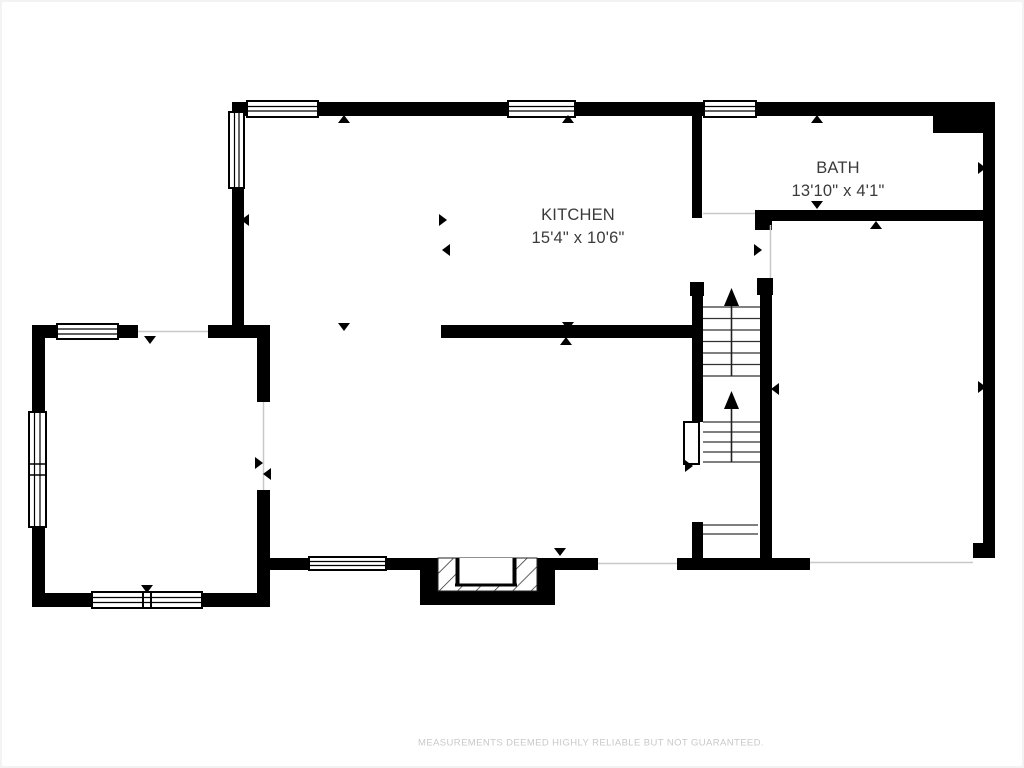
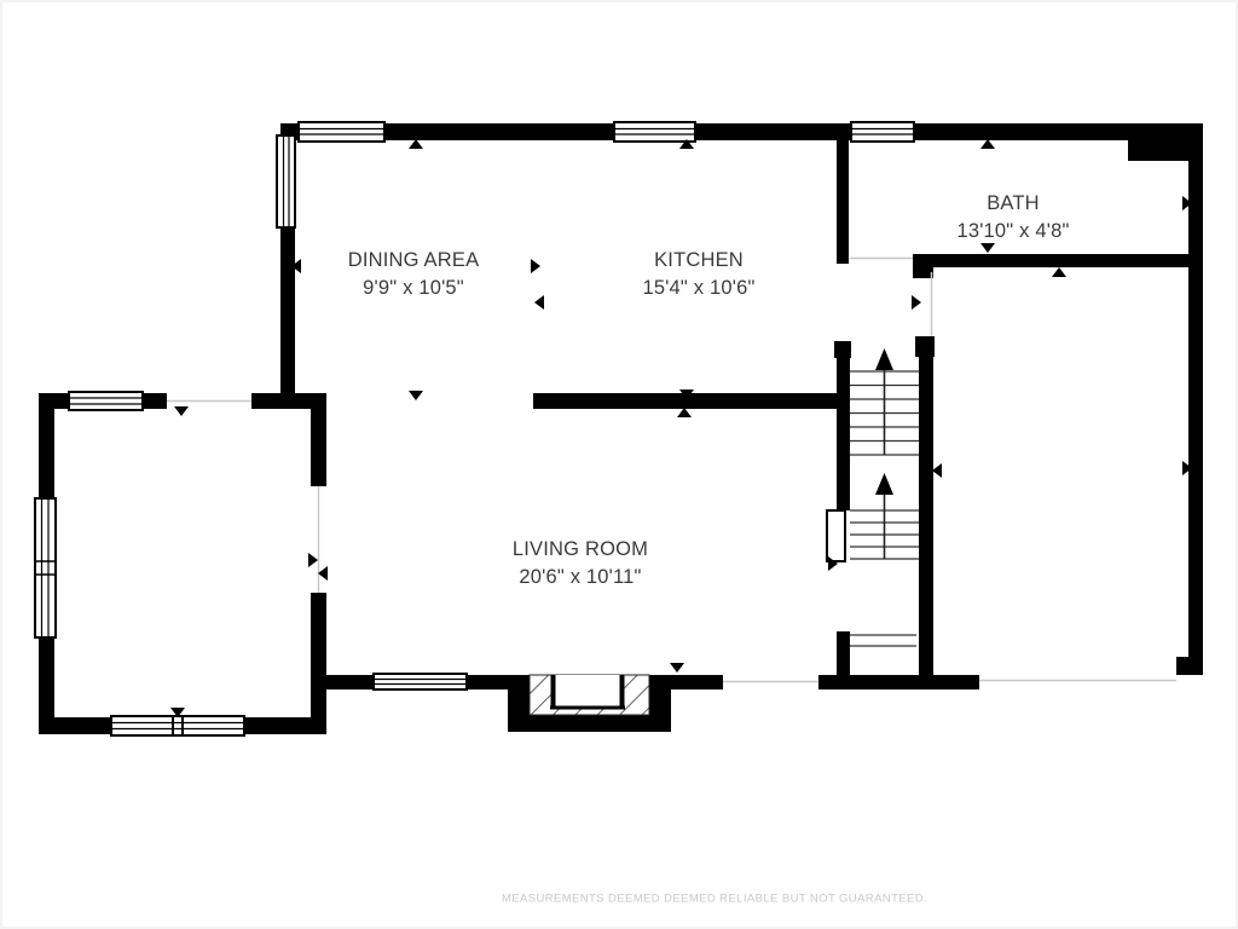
+ DINING AREA
+ 9'9" x 10'5"
  KITCHEN
  15'4" x 10'6"
  BATH
- 13'10" x 4'1"
+ 13'10" x 4'8"
+ LIVING ROOM
+ 20'6" x 10'11"
- MEASUREMENTS DEEMED HIGHLY RELIABLE BUT NOT GUARANTEED.
+ MEASUREMENTS DEEMED DEEMED RELIABLE BUT NOT GUARANTEED.
